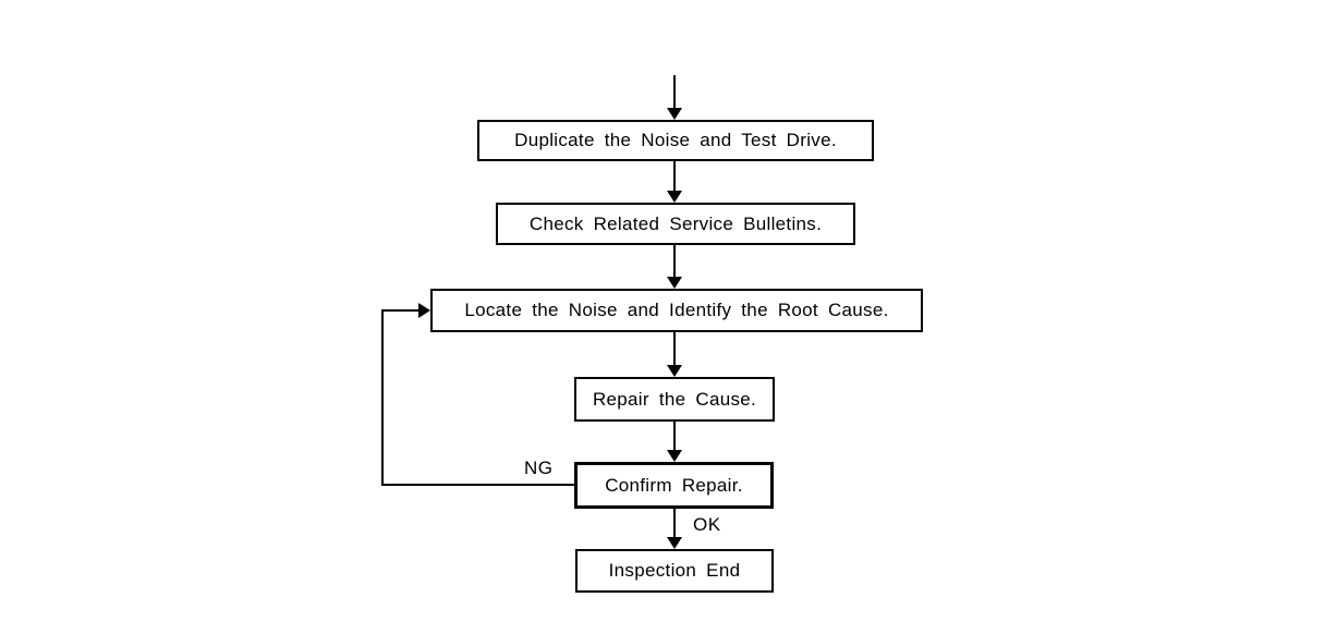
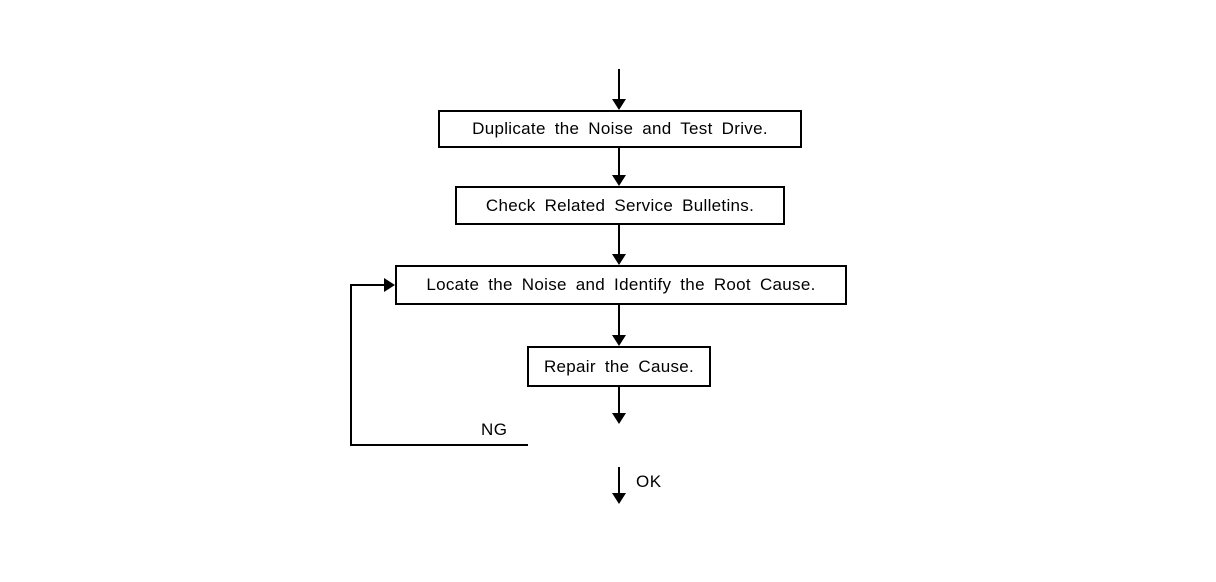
  Duplicate the Noise and Test Drive.
  Check Related Service Bulletins.
  Locate the Noise and Identify the Root Cause.
  Repair the Cause.
- Confirm Repair.
- Inspection End
  NG
  OK
